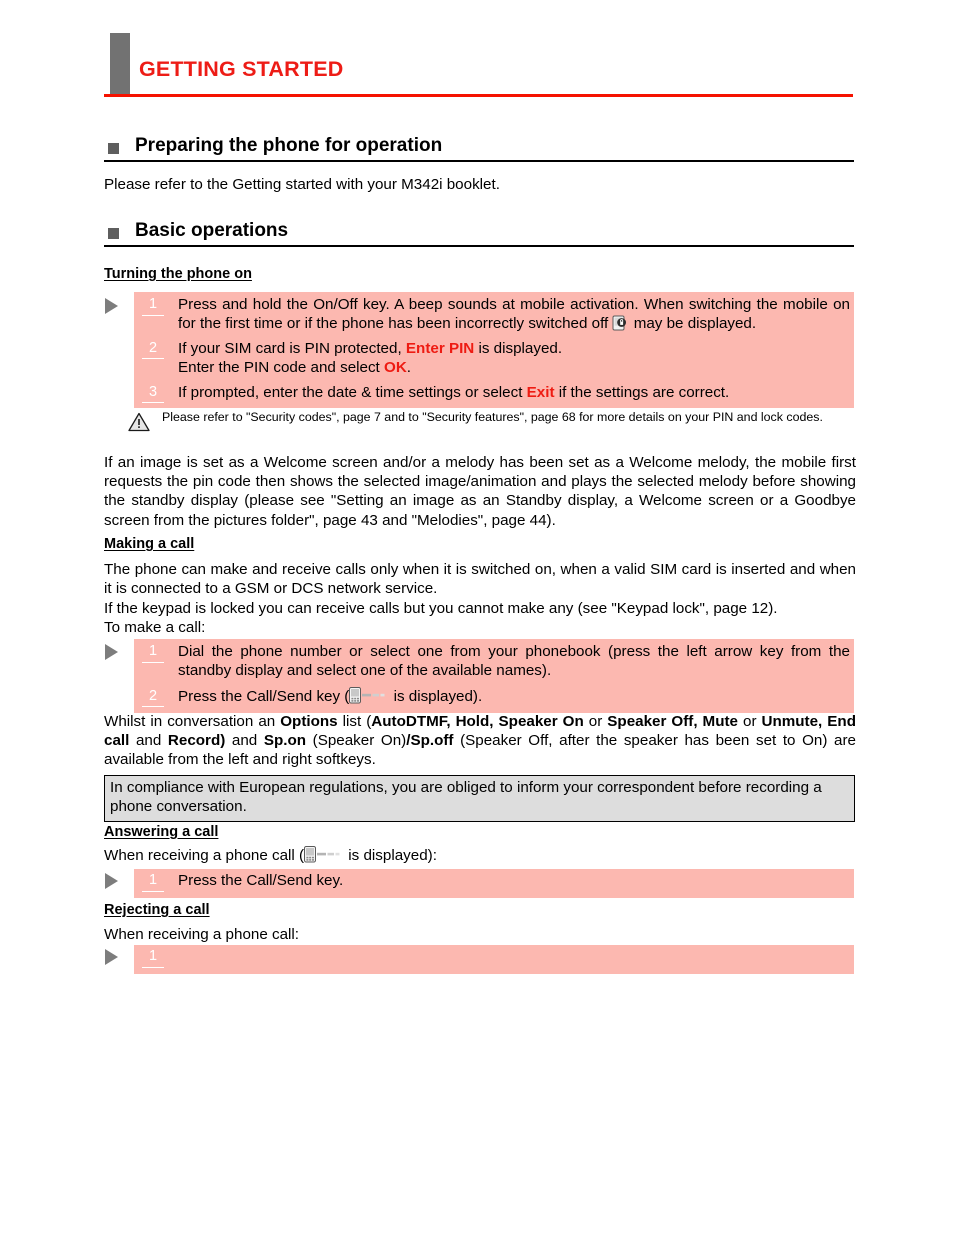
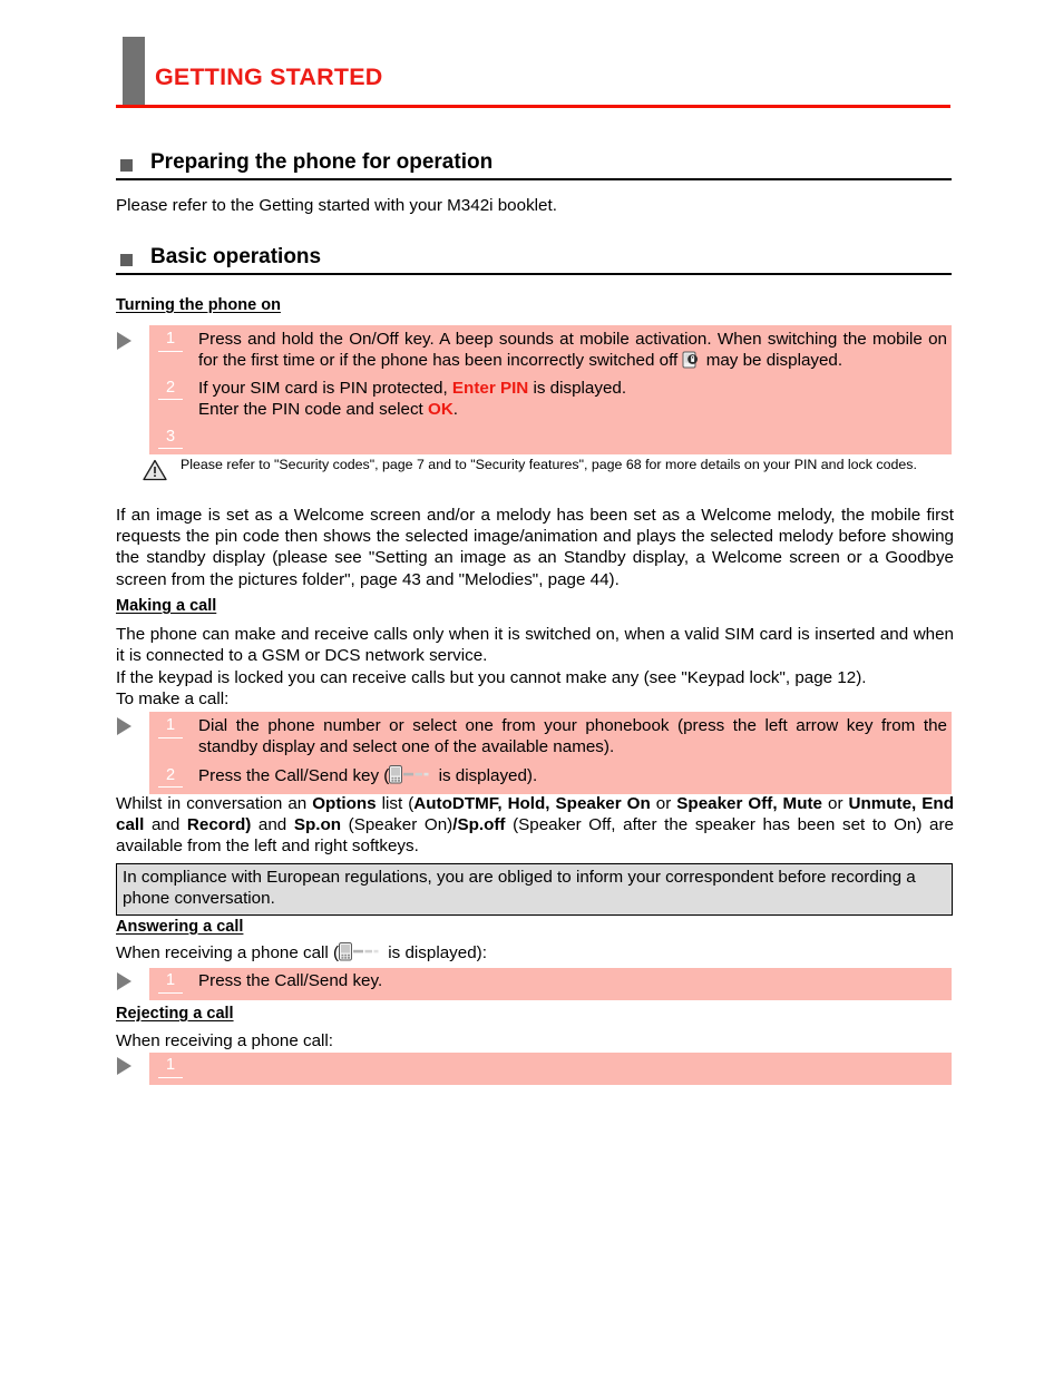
  GETTING STARTED
  Preparing the phone for operation
  Please refer to the Getting started with your M342i booklet.
  Basic operations
  Turning the phone on
  1
  Press and hold the On/Off key. A beep sounds at mobile activation. When switching the mobile on for the first time or if the phone has been incorrectly switched off may be displayed.
  2
  If your SIM card is PIN protected, Enter PIN is displayed.
  Enter the PIN code and select OK.
  3
- If prompted, enter the date & time settings or select Exit if the settings are correct.
  Please refer to "Security codes", page 7 and to "Security features", page 68 for more details on your PIN and lock codes.
  If an image is set as a Welcome screen and/or a melody has been set as a Welcome melody, the mobile first requests the pin code then shows the selected image/animation and plays the selected melody before showing the standby display (please see "Setting an image as an Standby display, a Welcome screen or a Goodbye screen from the pictures folder", page 43 and "Melodies", page 44).
  Making a call
  The phone can make and receive calls only when it is switched on, when a valid SIM card is inserted and when it is connected to a GSM or DCS network service.
  If the keypad is locked you can receive calls but you cannot make any (see "Keypad lock", page 12).
  To make a call:
  1
  Dial the phone number or select one from your phonebook (press the left arrow key from the standby display and select one of the available names).
  2
  Press the Call/Send key ( is displayed).
  Whilst in conversation an Options list (AutoDTMF, Hold, Speaker On or Speaker Off, Mute or Unmute, End call and Record) and Sp.on (Speaker On)/Sp.off (Speaker Off, after the speaker has been set to On) are available from the left and right softkeys.
  In compliance with European regulations, you are obliged to inform your correspondent before recording a phone conversation.
  Answering a call
  When receiving a phone call ( is displayed):
  1
  Press the Call/Send key.
  Rejecting a call
  When receiving a phone call:
  1
